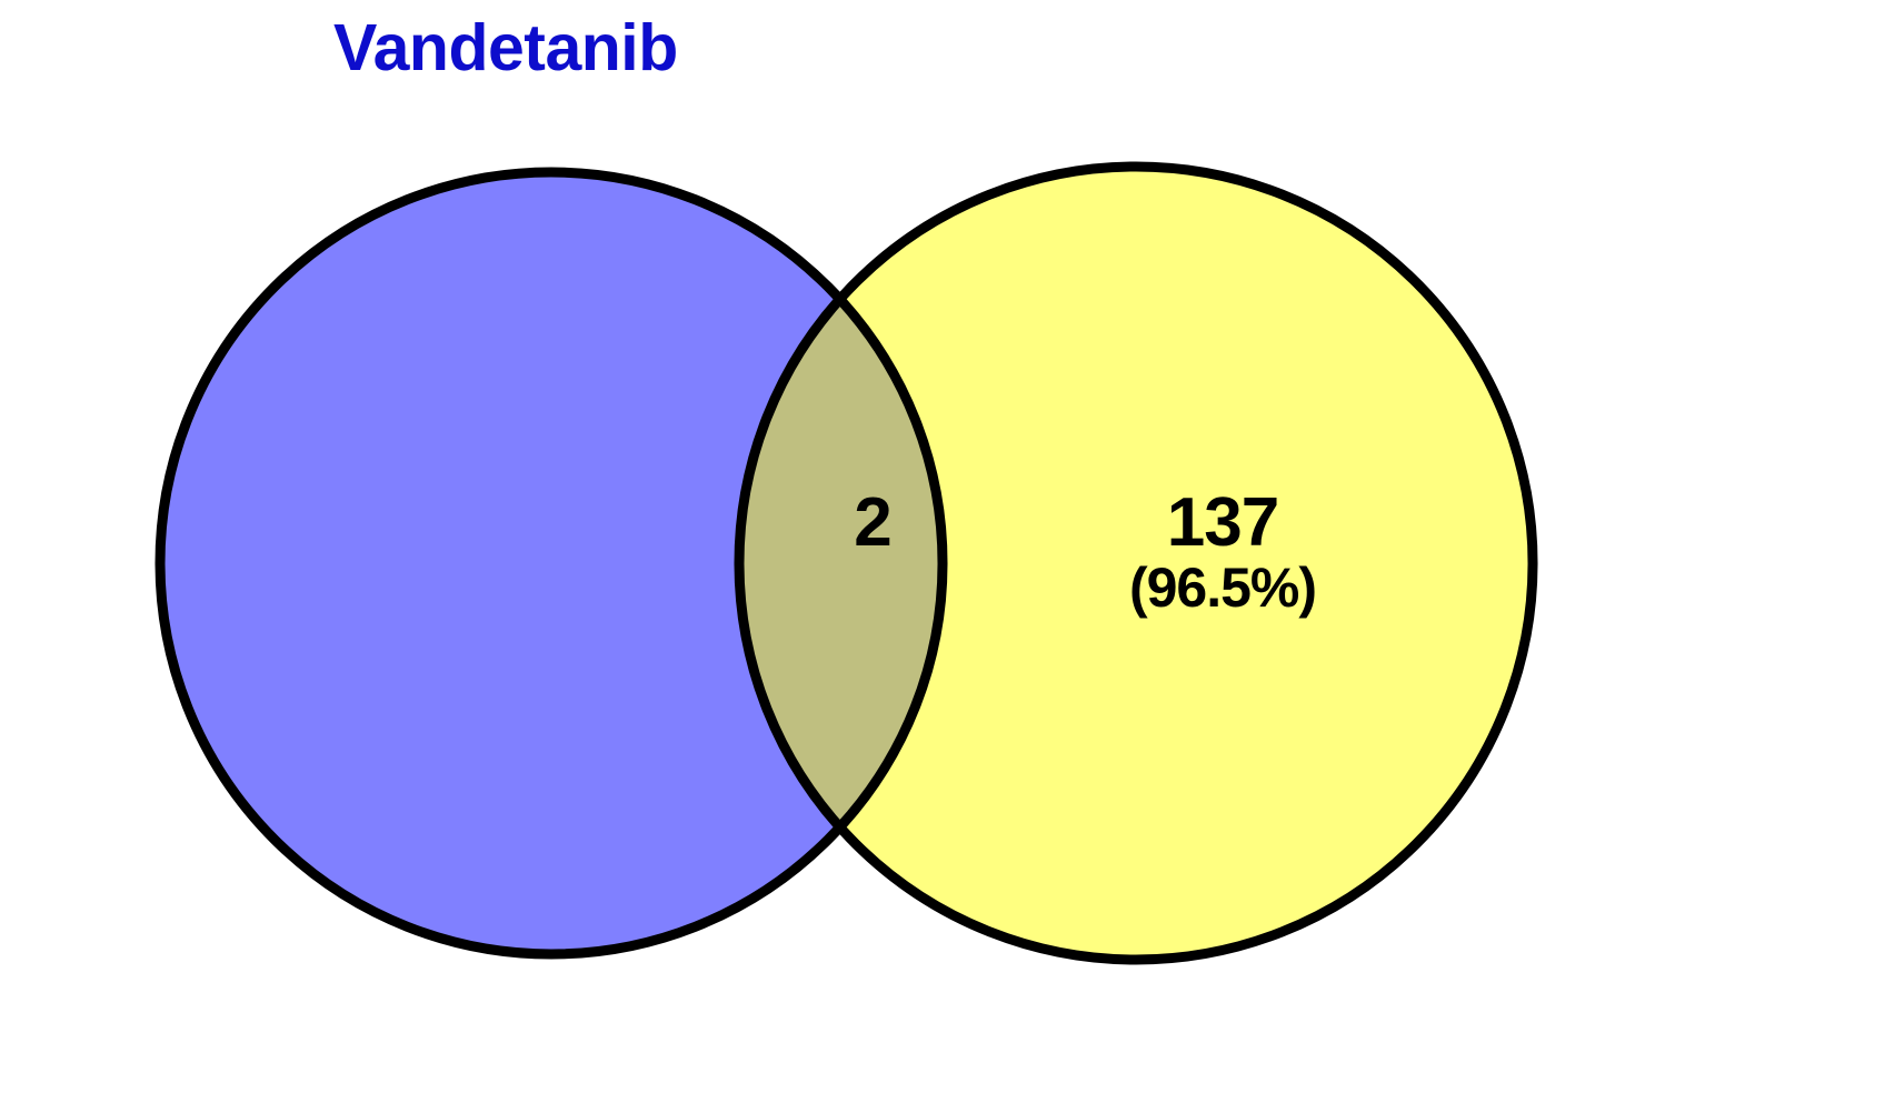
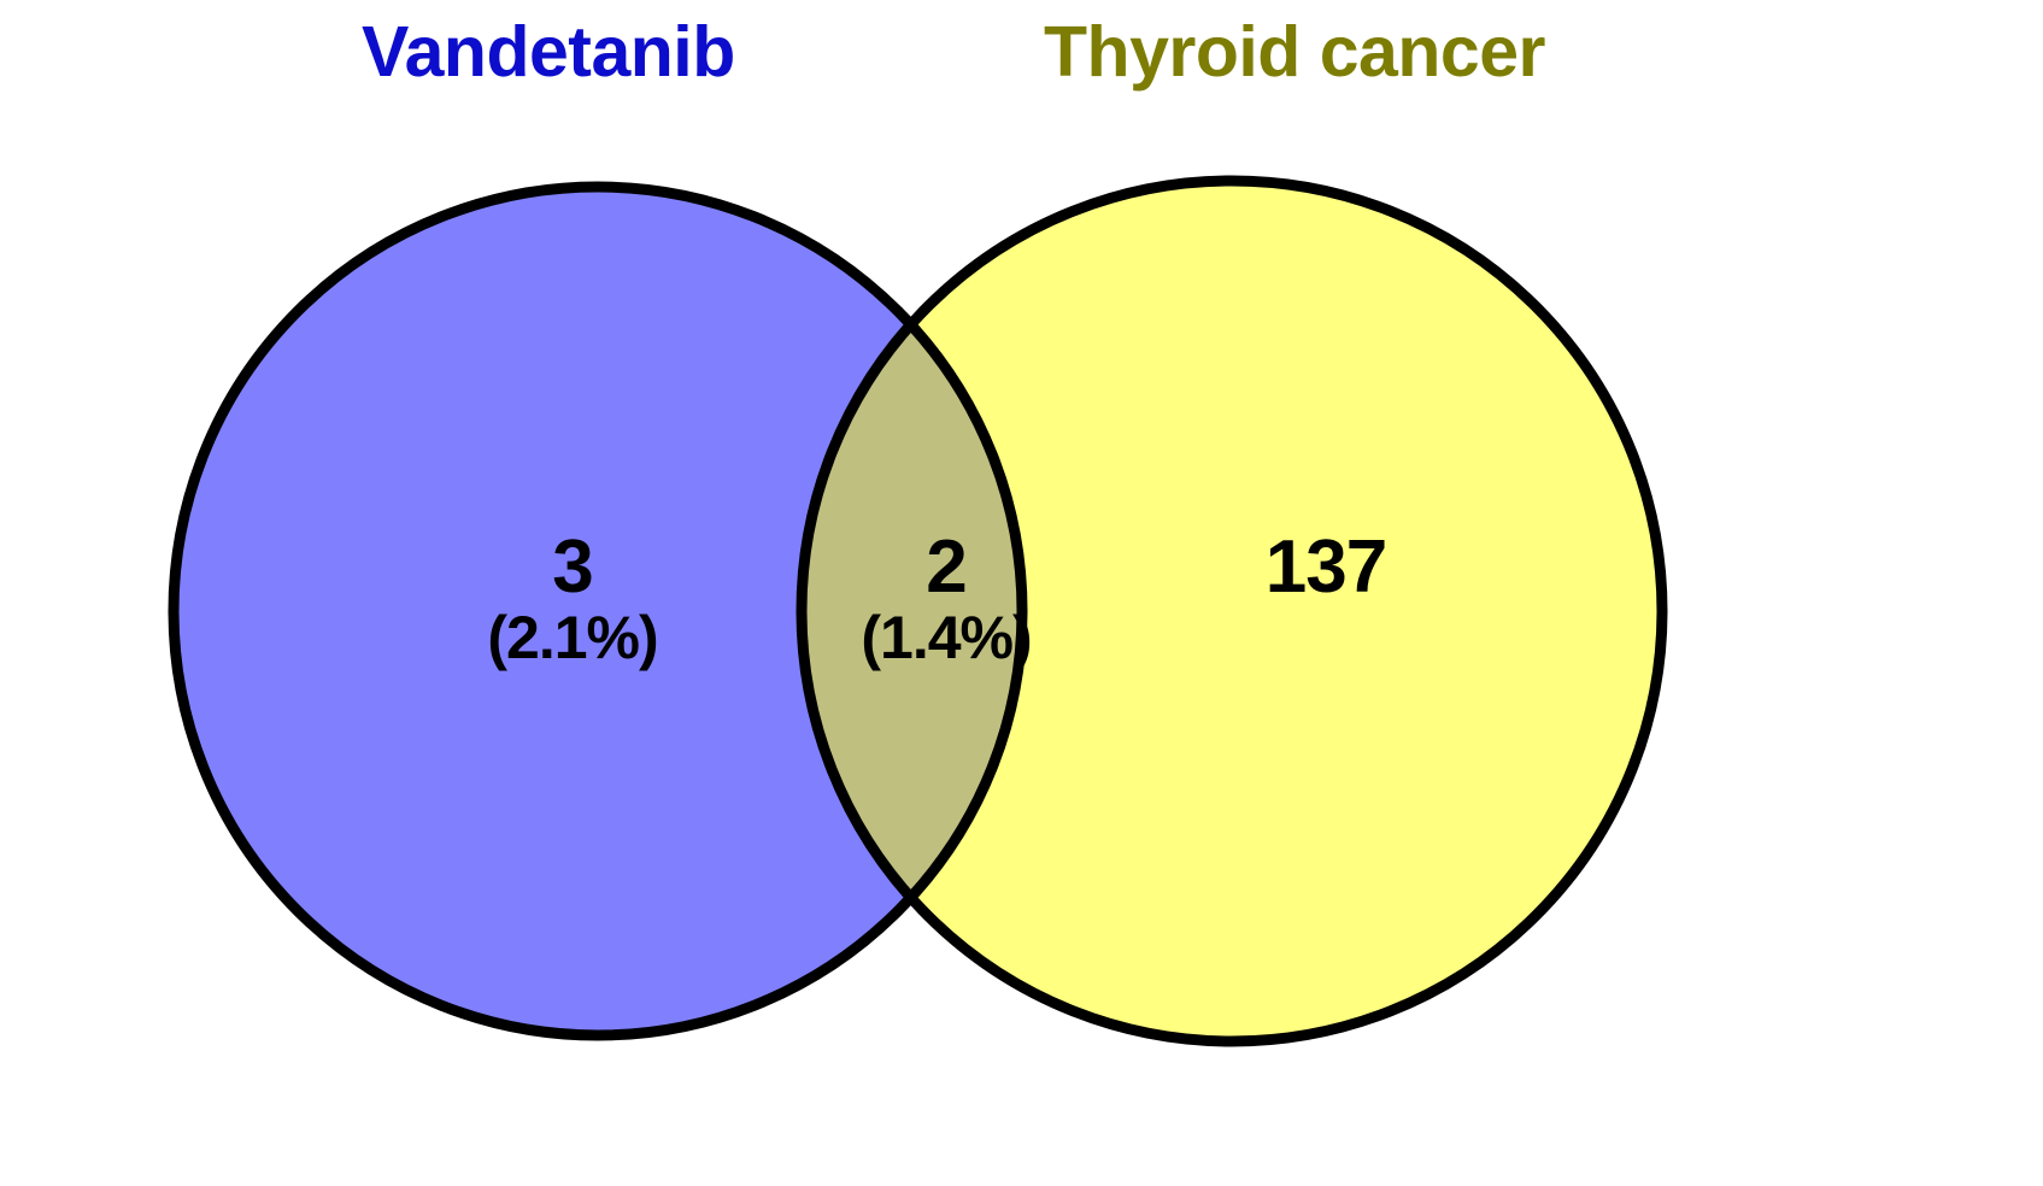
  Vandetanib
+ Thyroid cancer
+ 3
+ (2.1%)
  2
+ (1.4%)
  137
- (96.5%)
